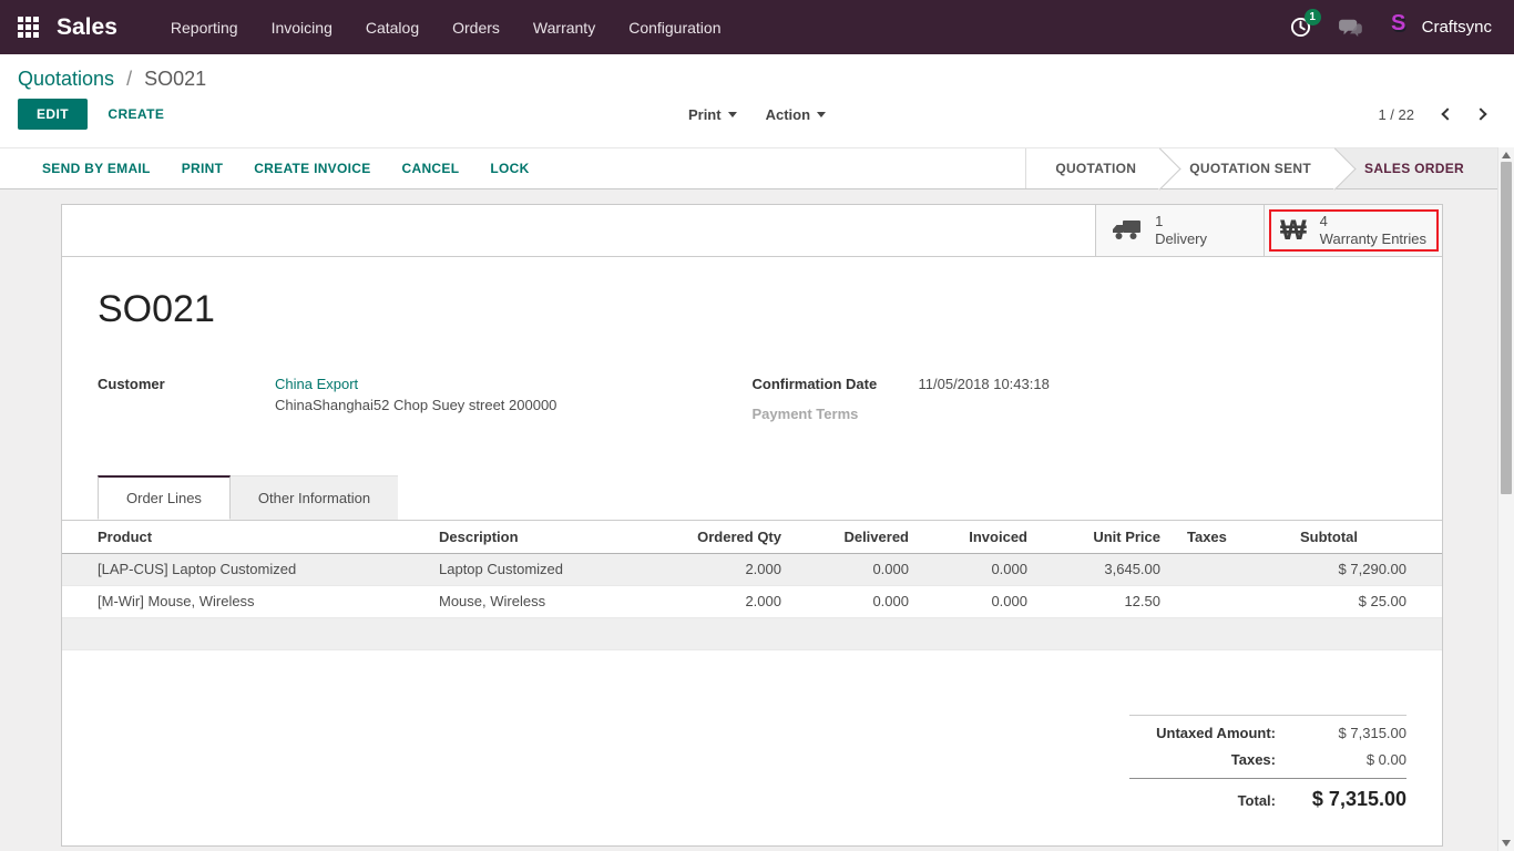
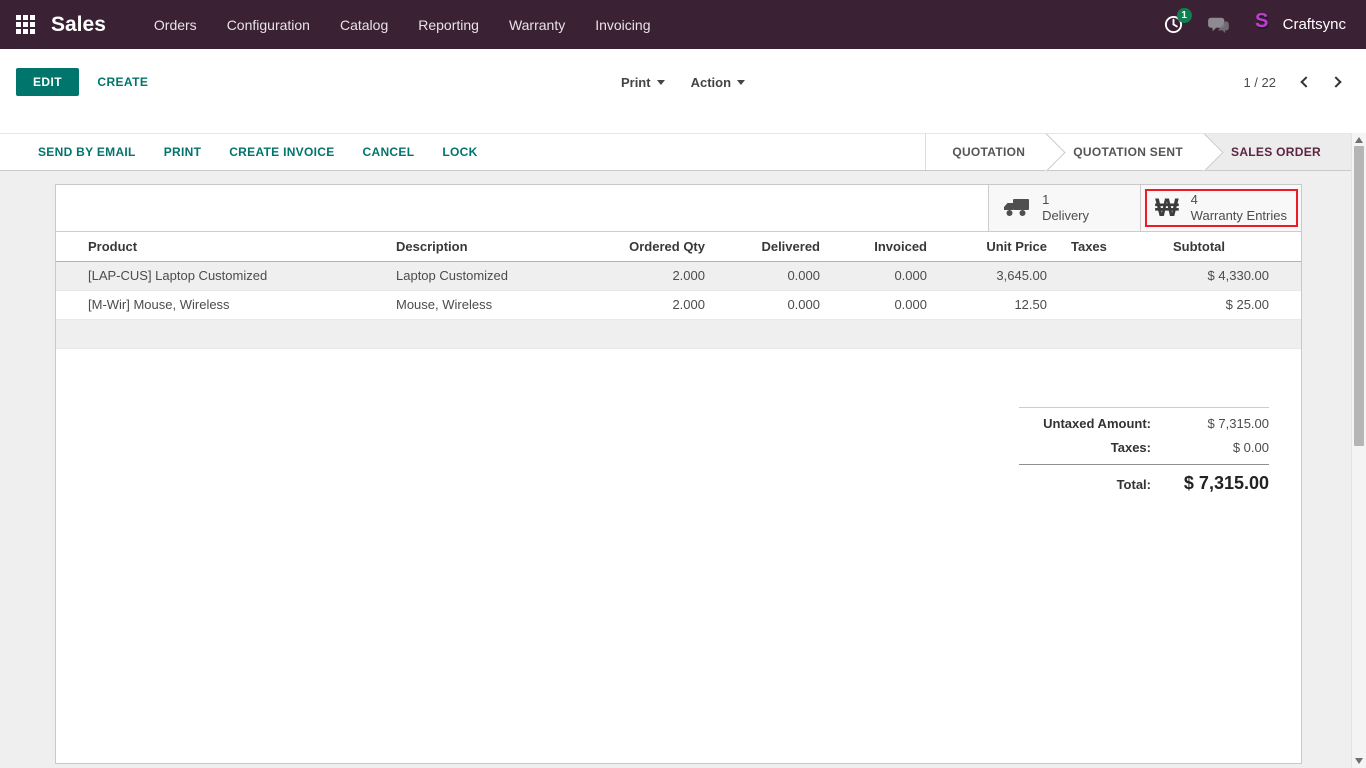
  Sales
- Reporting
+ Orders
- Invoicing
+ Configuration
  Catalog
- Orders
+ Reporting
  Warranty
- Configuration
+ Invoicing
  1
  S
  Craftsync
- Quotations / SO021
  EDIT CREATE
  Print
  Action
  1 / 22
  SEND BY EMAIL
  PRINT
  CREATE INVOICE
  CANCEL
  LOCK
  QUOTATION
  QUOTATION SENT
  SALES ORDER
  1
  Delivery
  ₩
  4
  Warranty Entries
- SO021
- Customer
- China Export
- ChinaShanghai52 Chop Suey street 200000
- Confirmation Date
- 11/05/2018 10:43:18
- Payment Terms
- Order Lines
- Other Information
  Product	Description	Ordered Qty	Delivered	Invoiced	Unit Price	Taxes	Subtotal
- [LAP-CUS] Laptop Customized	Laptop Customized	2.000	0.000	0.000	3,645.00		$ 7,290.00
+ [LAP-CUS] Laptop Customized	Laptop Customized	2.000	0.000	0.000	3,645.00		$ 4,330.00
  [M-Wir] Mouse, Wireless	Mouse, Wireless	2.000	0.000	0.000	12.50		$ 25.00
  Untaxed Amount:
  $ 7,315.00
  Taxes:
  $ 0.00
  Total:
  $ 7,315.00
